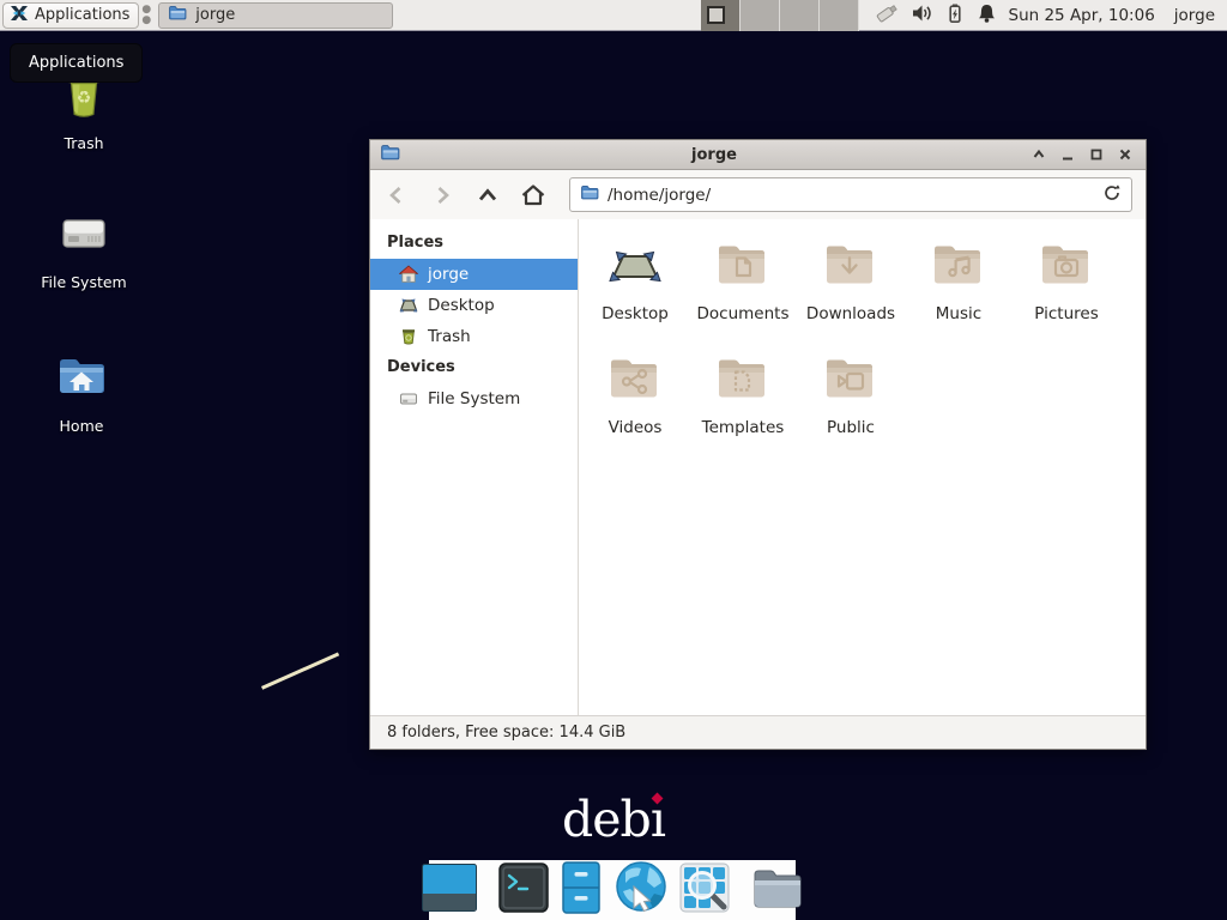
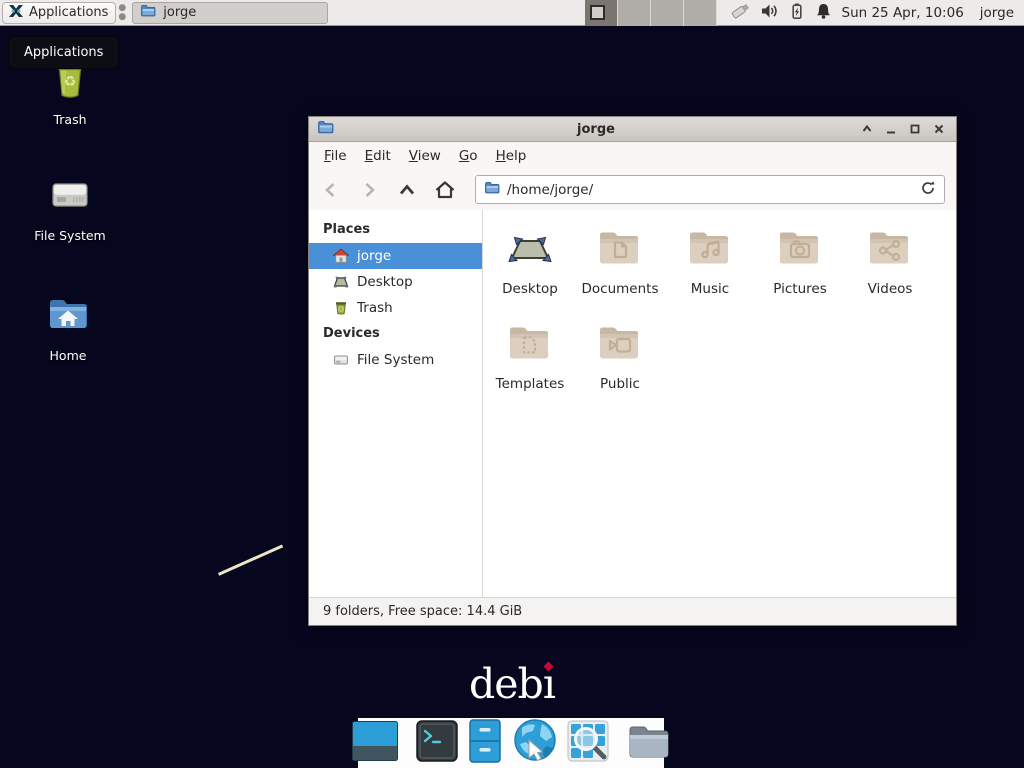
  Applications
  ●
  ●
  jorge
  Sun 25 Apr, 10:06
  jorge
  Applications
  ♻
  Trash
  File System
  Home
  jorge
+ File
+ Edit
+ View
+ Go
+ Help
  /home/jorge/
  Places
  jorge
  Desktop
  Trash
  Devices
  File System
  Desktop
  Documents
- Downloads
  Music
  Pictures
  Videos
  Templates
  Public
- 8 folders, Free space: 14.4 GiB
+ 9 folders, Free space: 14.4 GiB
